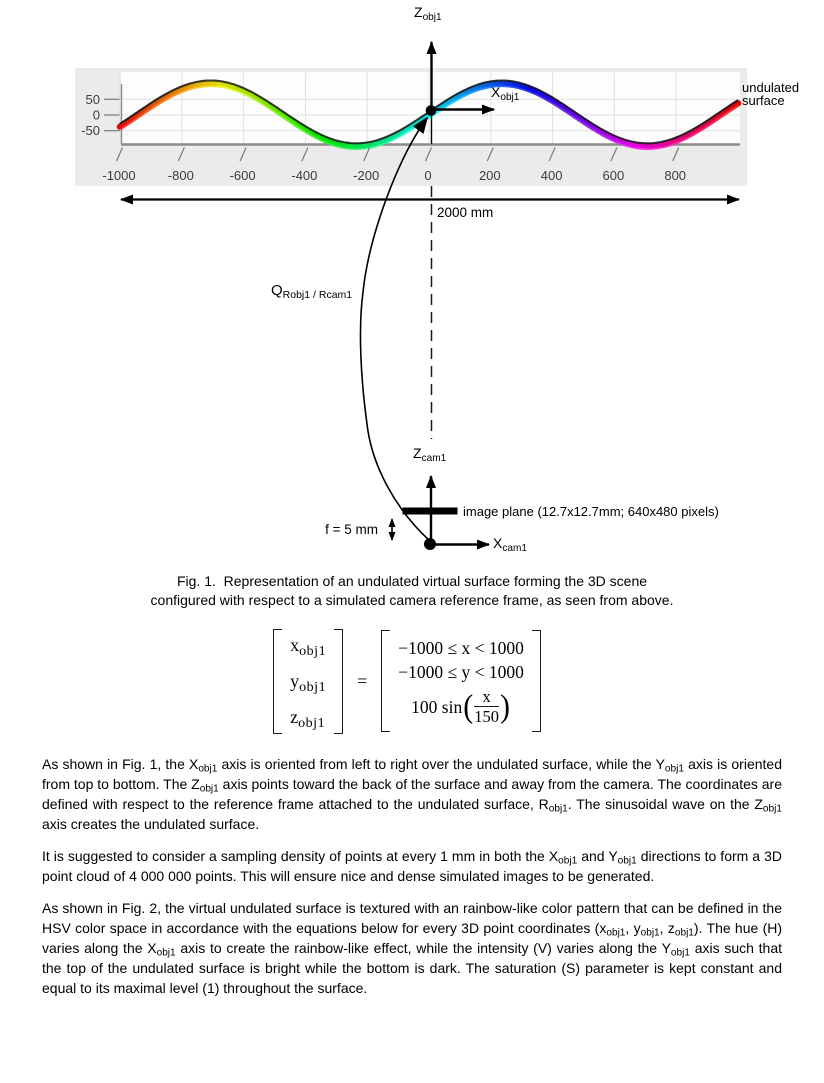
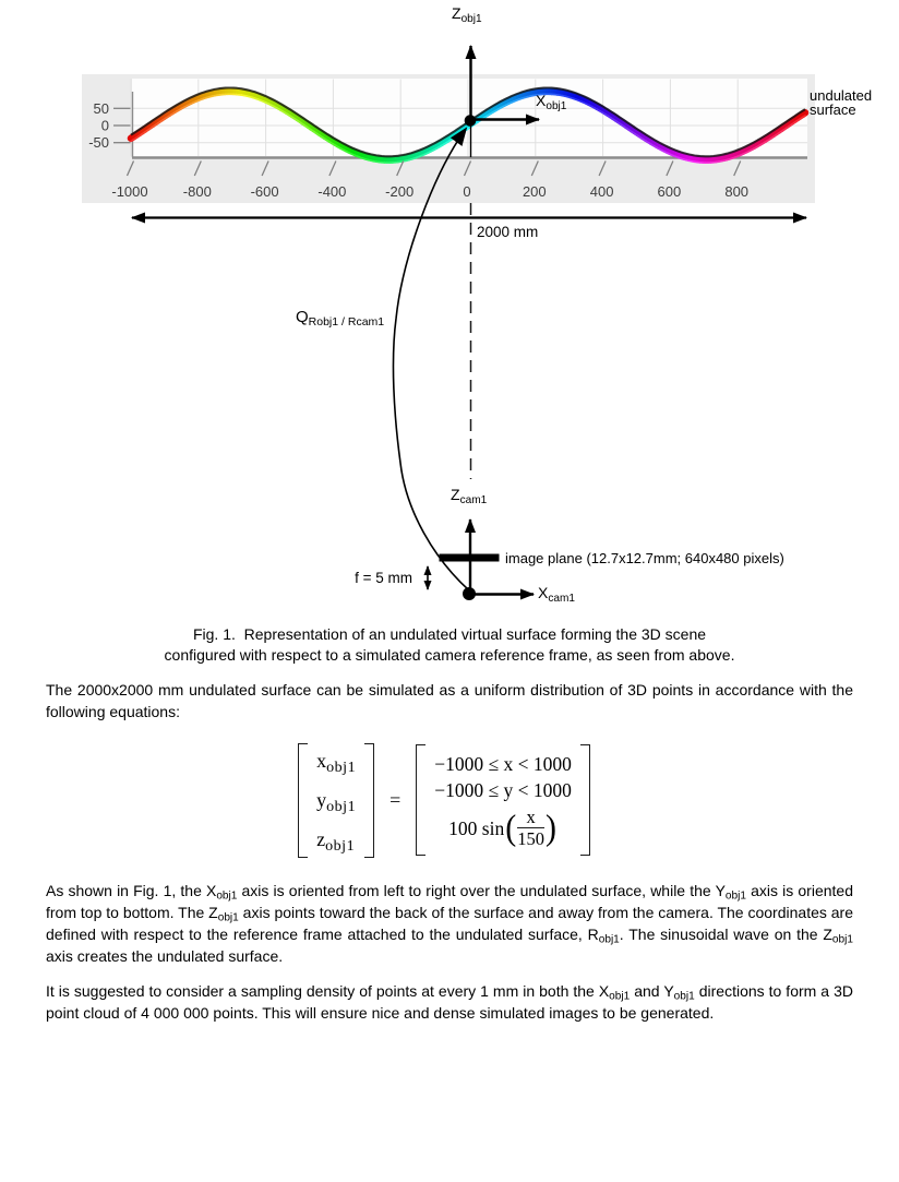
  -1000
  -800
  -600
  -400
  -200
  0
  200
  400
  600
  800
  50
  0
  -50
  Zobj1
  Xobj1
  undulated surface
  2000 mm
  QRobj1 / Rcam1
  Zcam1
  image plane (12.7x12.7mm; 640x480 pixels)
  f = 5 mm
  Xcam1
  Fig. 1. Representation of an undulated virtual surface forming the 3D scene
  configured with respect to a simulated camera reference frame, as seen from above.
+ The 2000x2000 mm undulated surface can be simulated as a uniform distribution of 3D points in accordance with the following equations:
  xobj1
  yobj1
  zobj1
  =
  −1000 ≤ x < 1000
  −1000 ≤ y < 1000
  100 sin
  (
  x
  150
  )
  As shown in Fig. 1, the Xobj1 axis is oriented from left to right over the undulated surface, while the Yobj1 axis is oriented from top to bottom. The Zobj1 axis points toward the back of the surface and away from the camera. The coordinates are defined with respect to the reference frame attached to the undulated surface, Robj1. The sinusoidal wave on the Zobj1 axis creates the undulated surface.
  It is suggested to consider a sampling density of points at every 1 mm in both the Xobj1 and Yobj1 directions to form a 3D point cloud of 4 000 000 points. This will ensure nice and dense simulated images to be generated.
- As shown in Fig. 2, the virtual undulated surface is textured with an rainbow-like color pattern that can be defined in the HSV color space in accordance with the equations below for every 3D point coordinates (xobj1, yobj1, zobj1). The hue (H) varies along the Xobj1 axis to create the rainbow-like effect, while the intensity (V) varies along the Yobj1 axis such that the top of the undulated surface is bright while the bottom is dark. The saturation (S) parameter is kept constant and equal to its maximal level (1) throughout the surface.
